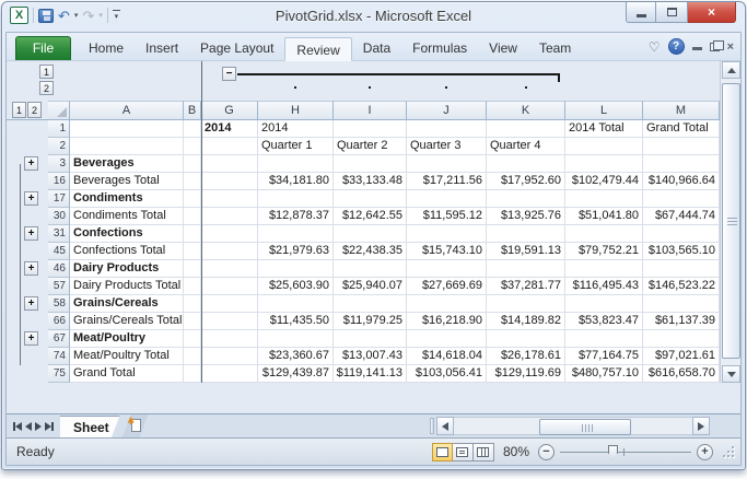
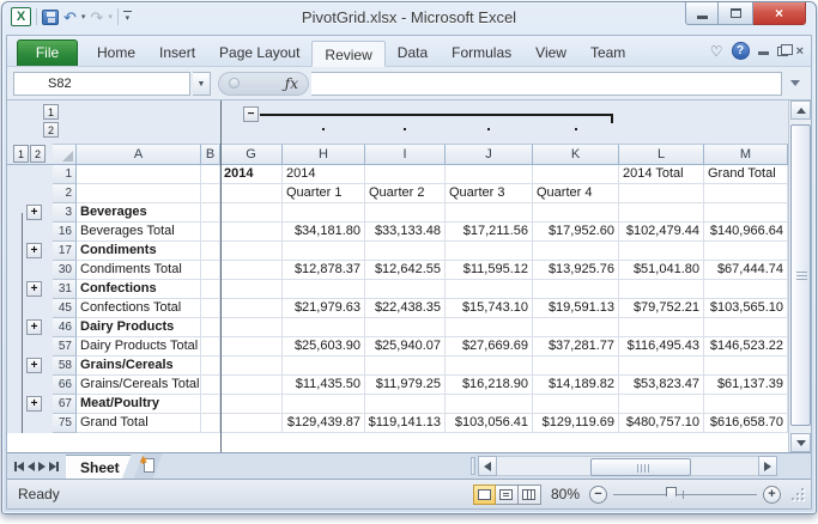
  X
  ↶
  ↷
  PivotGrid.xlsx - Microsoft Excel
  ×
  File
  Home
  Insert
  Page Layout
  Review
  Data
  Formulas
  View
  Team
  ♡
  ?
  ×
+ S82
+ ƒx
  1
  2
  −
  1
  2
  A
  B
  G
  H
  I
  J
  K
  L
  M
  1
  2014
  2014
  2014 Total
  Grand Total
  2
  Quarter 1
  Quarter 2
  Quarter 3
  Quarter 4
  +
  3
  Beverages
  16
  Beverages Total
  $34,181.80
  $33,133.48
  $17,211.56
  $17,952.60
  $102,479.44
  $140,966.64
  +
  17
  Condiments
  30
  Condiments Total
  $12,878.37
  $12,642.55
  $11,595.12
  $13,925.76
  $51,041.80
  $67,444.74
  +
  31
  Confections
  45
  Confections Total
  $21,979.63
  $22,438.35
  $15,743.10
  $19,591.13
  $79,752.21
  $103,565.10
  +
  46
  Dairy Products
  57
  Dairy Products Total
  $25,603.90
  $25,940.07
  $27,669.69
  $37,281.77
  $116,495.43
  $146,523.22
  +
  58
  Grains/Cereals
  66
  Grains/Cereals Total
  $11,435.50
  $11,979.25
  $16,218.90
  $14,189.82
  $53,823.47
  $61,137.39
  +
  67
  Meat/Poultry
- 74
- Meat/Poultry Total
- $23,360.67
- $13,007.43
- $14,618.04
- $26,178.61
- $77,164.75
- $97,021.61
  75
  Grand Total
  $129,439.87
  $119,141.13
  $103,056.41
  $129,119.69
  $480,757.10
  $616,658.70
  Sheet
  ✱
  Ready
  80%
  −
  +
